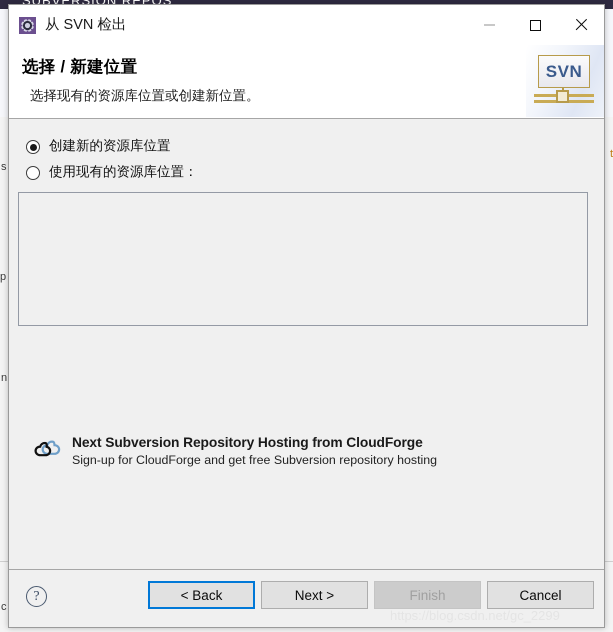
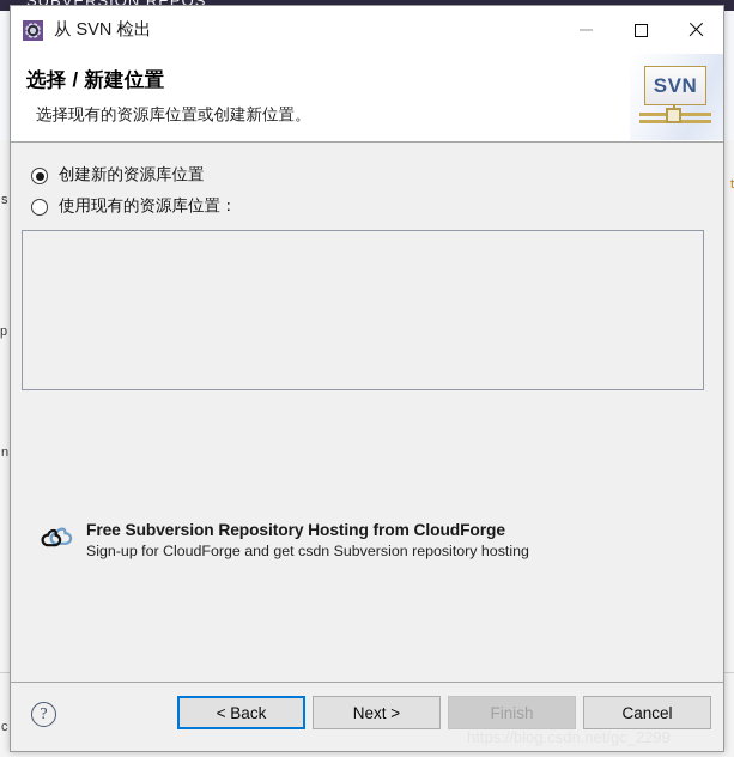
  SUBVERSION REPOS
  s
  p
  n
  c
  t
  从 SVN 检出
  选择 / 新建位置
  选择现有的资源库位置或创建新位置。
  SVN
  创建新的资源库位置
  使用现有的资源库位置：
- Next Subversion Repository Hosting from CloudForge
+ Free Subversion Repository Hosting from CloudForge
- Sign-up for CloudForge and get free Subversion repository hosting
+ Sign-up for CloudForge and get csdn Subversion repository hosting
  ?
  < Back
  Next >
  Finish
  Cancel
  https://blog.csdn.net/gc_2299
